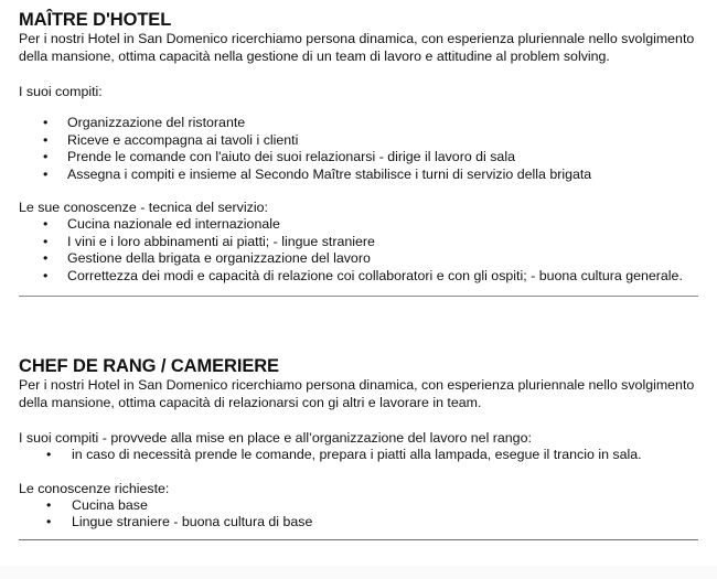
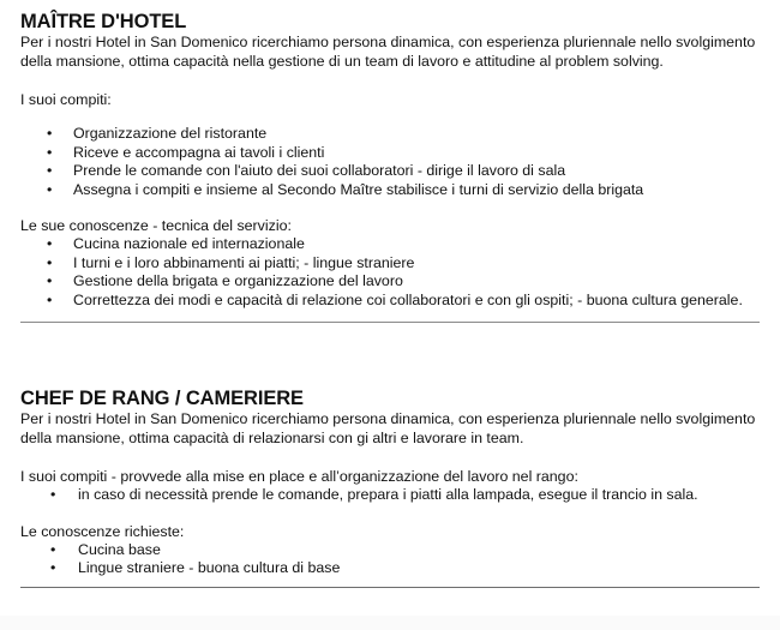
  MAÎTRE D'HOTEL
  Per i nostri Hotel in San Domenico ricerchiamo persona dinamica, con esperienza pluriennale nello svolgimento
  della mansione, ottima capacità nella gestione di un team di lavoro e attitudine al problem solving.
  I suoi compiti:
  •
  Organizzazione del ristorante
  •
  Riceve e accompagna ai tavoli i clienti
  •
- Prende le comande con l'aiuto dei suoi relazionarsi - dirige il lavoro di sala
+ Prende le comande con l'aiuto dei suoi collaboratori - dirige il lavoro di sala
  •
  Assegna i compiti e insieme al Secondo Maître stabilisce i turni di servizio della brigata
  Le sue conoscenze - tecnica del servizio:
  •
  Cucina nazionale ed internazionale
  •
- I vini e i loro abbinamenti ai piatti; - lingue straniere
+ I turni e i loro abbinamenti ai piatti; - lingue straniere
  •
  Gestione della brigata e organizzazione del lavoro
  •
  Correttezza dei modi e capacità di relazione coi collaboratori e con gli ospiti; - buona cultura generale.
  CHEF DE RANG / CAMERIERE
  Per i nostri Hotel in San Domenico ricerchiamo persona dinamica, con esperienza pluriennale nello svolgimento
  della mansione, ottima capacità di relazionarsi con gi altri e lavorare in team.
  I suoi compiti - provvede alla mise en place e all’organizzazione del lavoro nel rango:
  •
  in caso di necessità prende le comande, prepara i piatti alla lampada, esegue il trancio in sala.
  Le conoscenze richieste:
  •
  Cucina base
  •
  Lingue straniere - buona cultura di base
